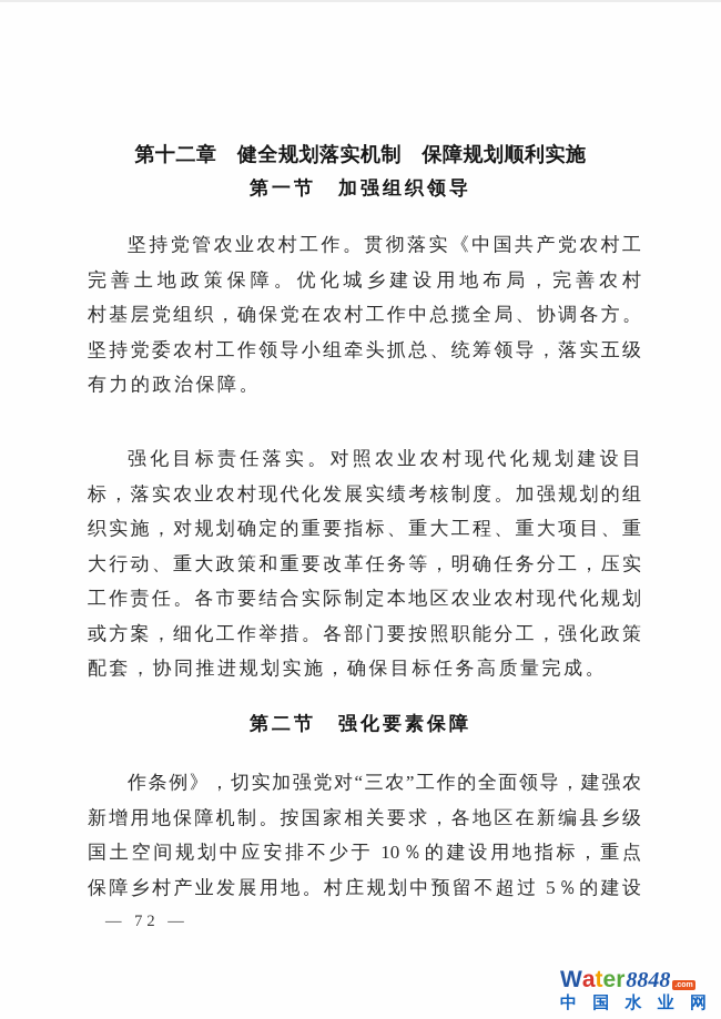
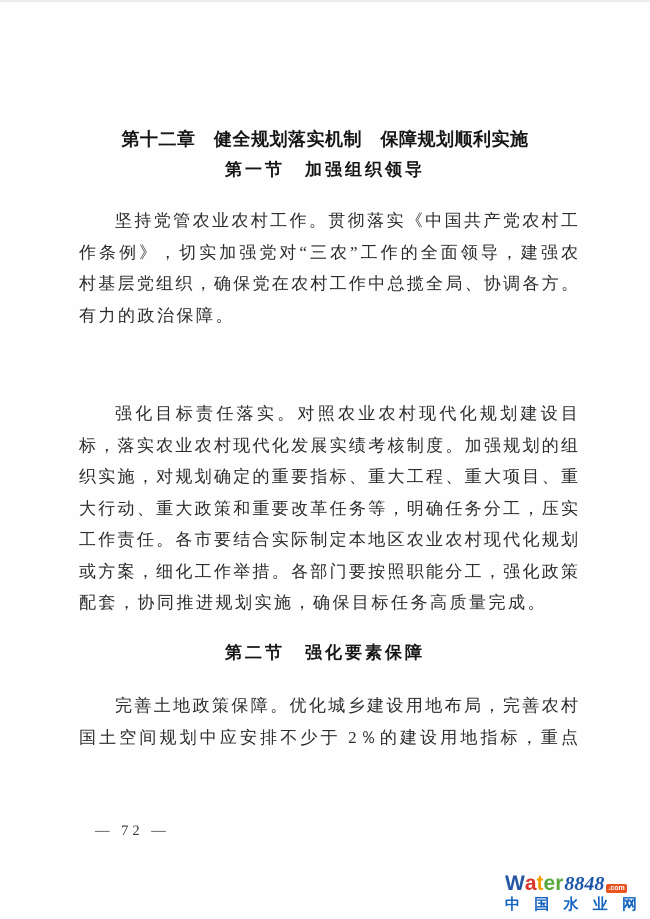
  第十二章 健全规划落实机制 保障规划顺利实施
  第一节 加强组织领导
  坚持党管农业农村工作。贯彻落实《中国共产党农村工
- 完善土地政策保障。优化城乡建设用地布局，完善农村
+ 作条例》，切实加强党对“三农”工作的全面领导，建强农
  村基层党组织，确保党在农村工作中总揽全局、协调各方。
- 坚持党委农村工作领导小组牵头抓总、统筹领导，落实五级
  有力的政治保障。
  强化目标责任落实。对照农业农村现代化规划建设目
  标，落实农业农村现代化发展实绩考核制度。加强规划的组
  织实施，对规划确定的重要指标、重大工程、重大项目、重
  大行动、重大政策和重要改革任务等，明确任务分工，压实
  工作责任。各市要结合实际制定本地区农业农村现代化规划
  或方案，细化工作举措。各部门要按照职能分工，强化政策
  配套，协同推进规划实施，确保目标任务高质量完成。
  第二节 强化要素保障
- 作条例》，切实加强党对“三农”工作的全面领导，建强农
+ 完善土地政策保障。优化城乡建设用地布局，完善农村
- 新增用地保障机制。按国家相关要求，各地区在新编县乡级
- 国土空间规划中应安排不少于 10％的建设用地指标，重点
+ 国土空间规划中应安排不少于 2％的建设用地指标，重点
- 保障乡村产业发展用地。村庄规划中预留不超过 5％的建设
  — 72 —
  W
  a
  t
  e
  r
  8848
  中
  国
  水
  业
  网
